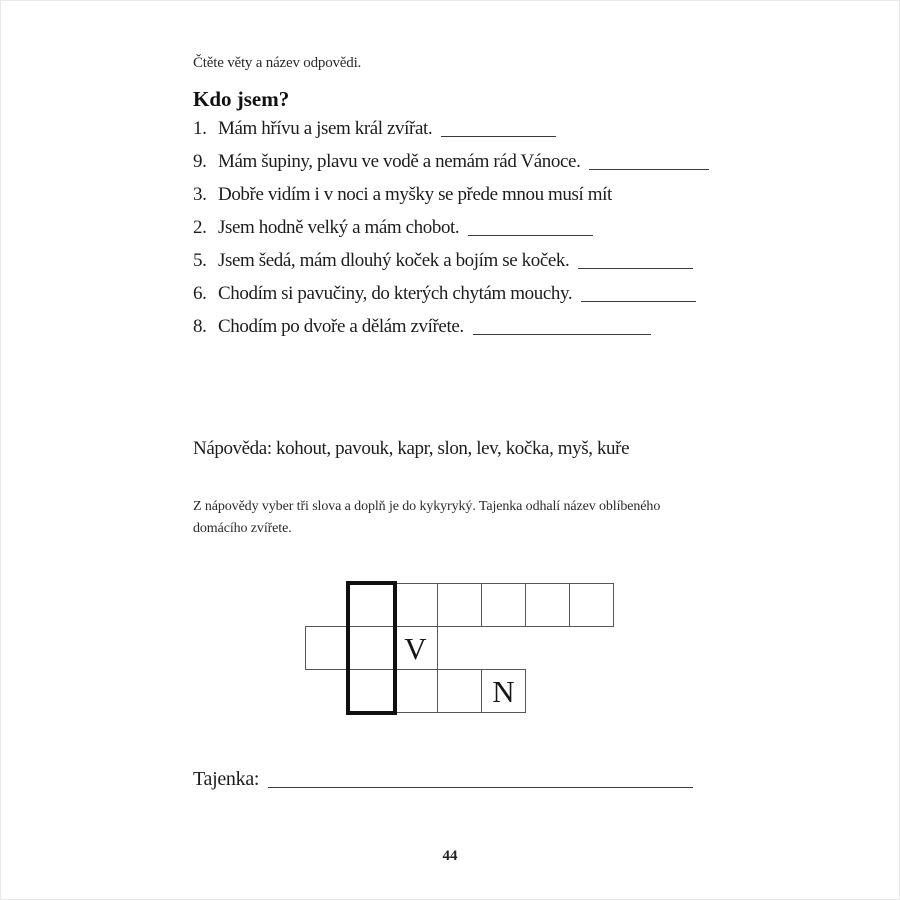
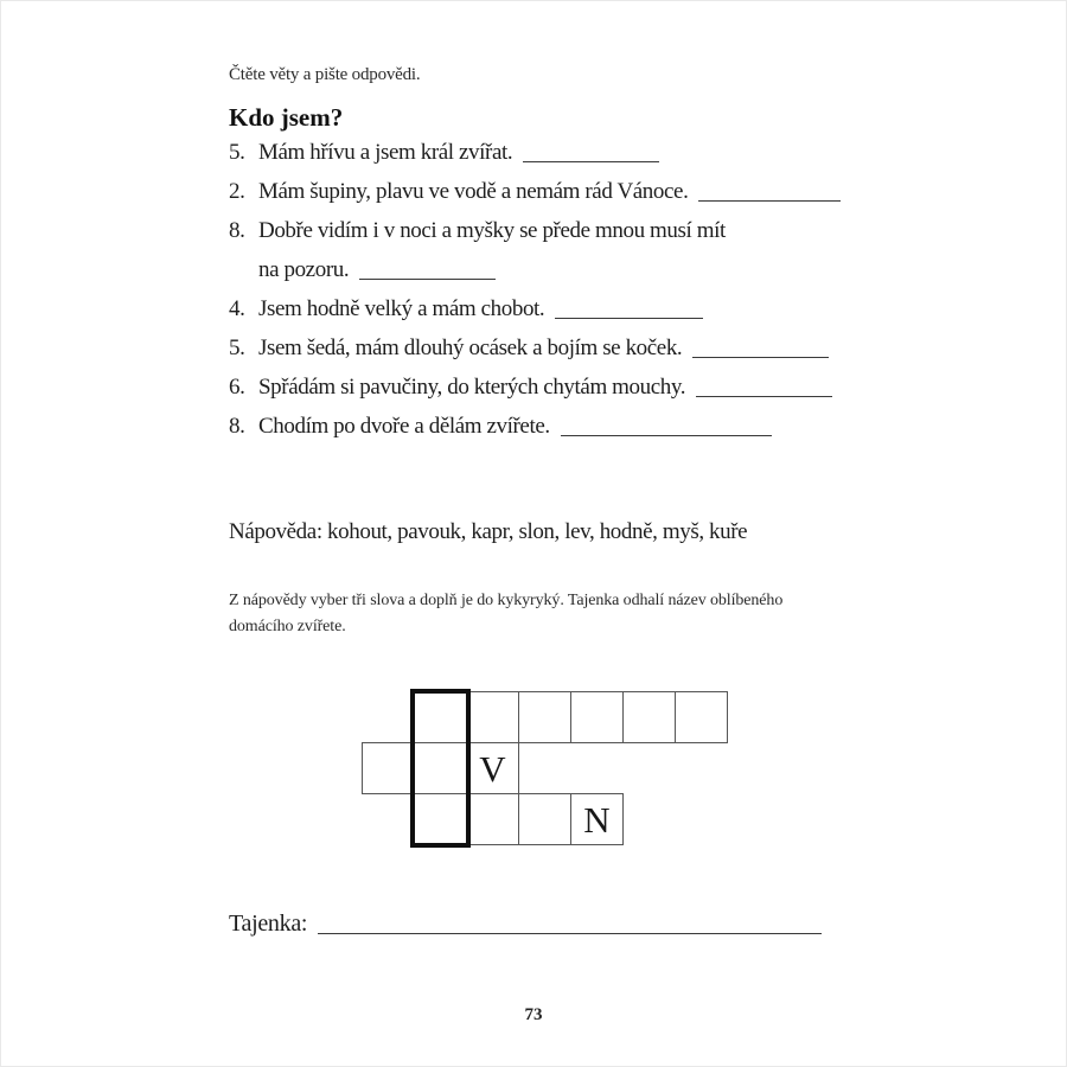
- Čtěte věty a název odpovědi.
+ Čtěte věty a pište odpovědi.
  Kdo jsem?
- 1. Mám hřívu a jsem král zvířat.
+ 5. Mám hřívu a jsem král zvířat.
- 9. Mám šupiny, plavu ve vodě a nemám rád Vánoce.
+ 2. Mám šupiny, plavu ve vodě a nemám rád Vánoce.
- 3. Dobře vidím i v noci a myšky se přede mnou musí mít
+ 8. Dobře vidím i v noci a myšky se přede mnou musí mít
+ na pozoru.
- 2. Jsem hodně velký a mám chobot.
+ 4. Jsem hodně velký a mám chobot.
- 5. Jsem šedá, mám dlouhý koček a bojím se koček.
+ 5. Jsem šedá, mám dlouhý ocásek a bojím se koček.
- 6. Chodím si pavučiny, do kterých chytám mouchy.
+ 6. Spřádám si pavučiny, do kterých chytám mouchy.
  8. Chodím po dvoře a dělám zvířete.
- Nápověda: kohout, pavouk, kapr, slon, lev, kočka, myš, kuře
+ Nápověda: kohout, pavouk, kapr, slon, lev, hodně, myš, kuře
  Z nápovědy vyber tři slova a doplň je do kykyryký. Tajenka odhalí název oblíbeného
  domácího zvířete.
  V
  N
  Tajenka:
- 44
+ 73
